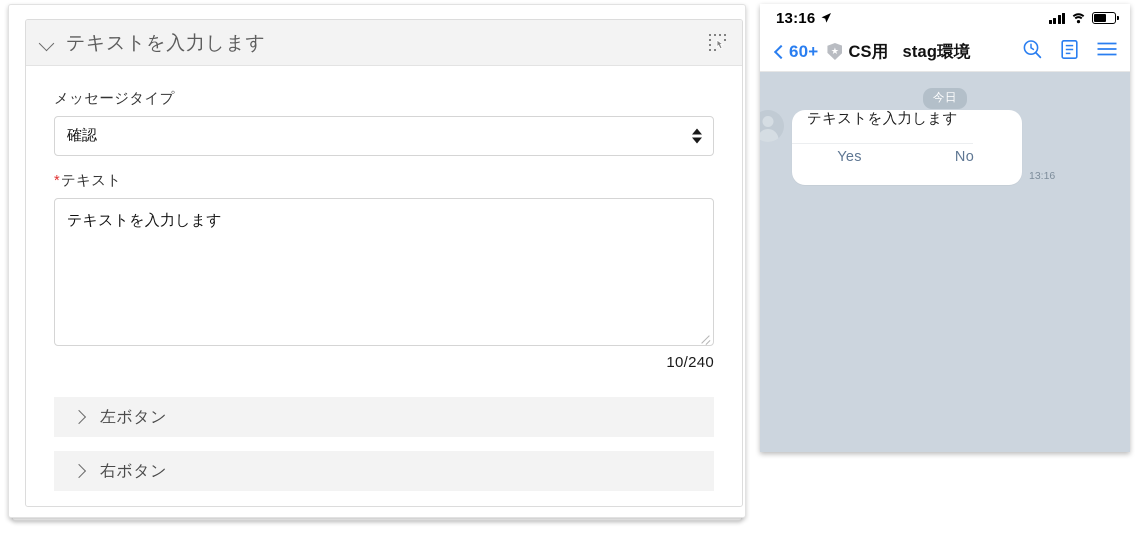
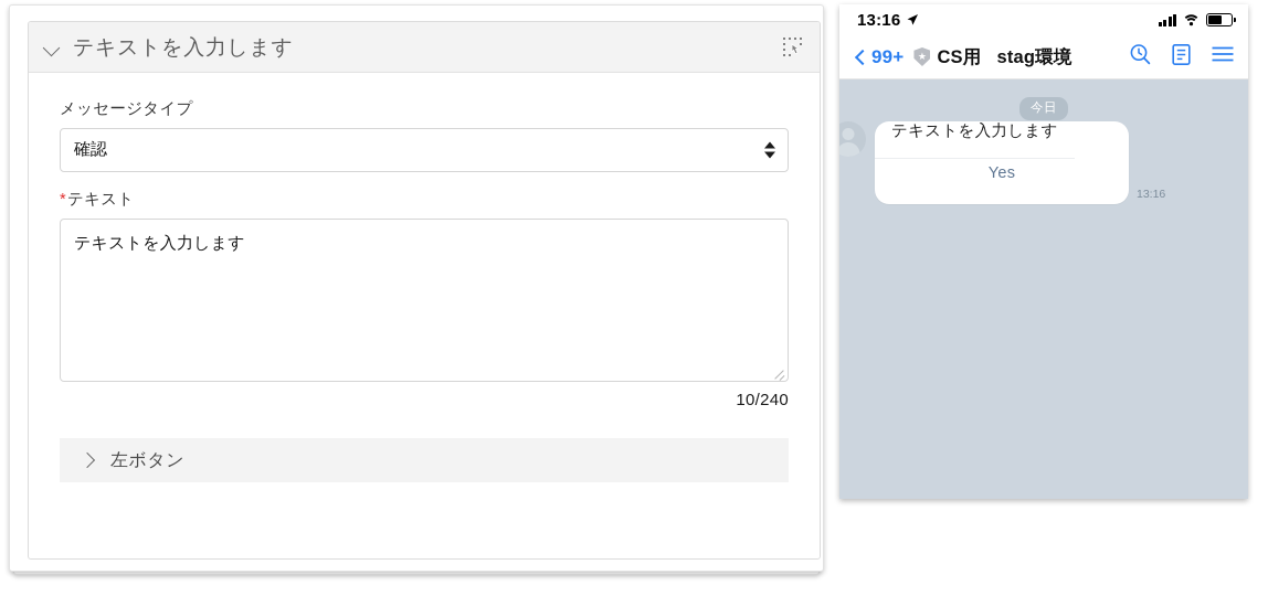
  テキストを入力します
  メッセージタイプ
  確認
  *テキスト
  テキストを入力します
  10/240
  左ボタン
- 右ボタン
  13:16
- 60+
+ 99+
  ★
  CS用
  stag環境
  今日
  テキストを入力します
  Yes
- No
  13:16
